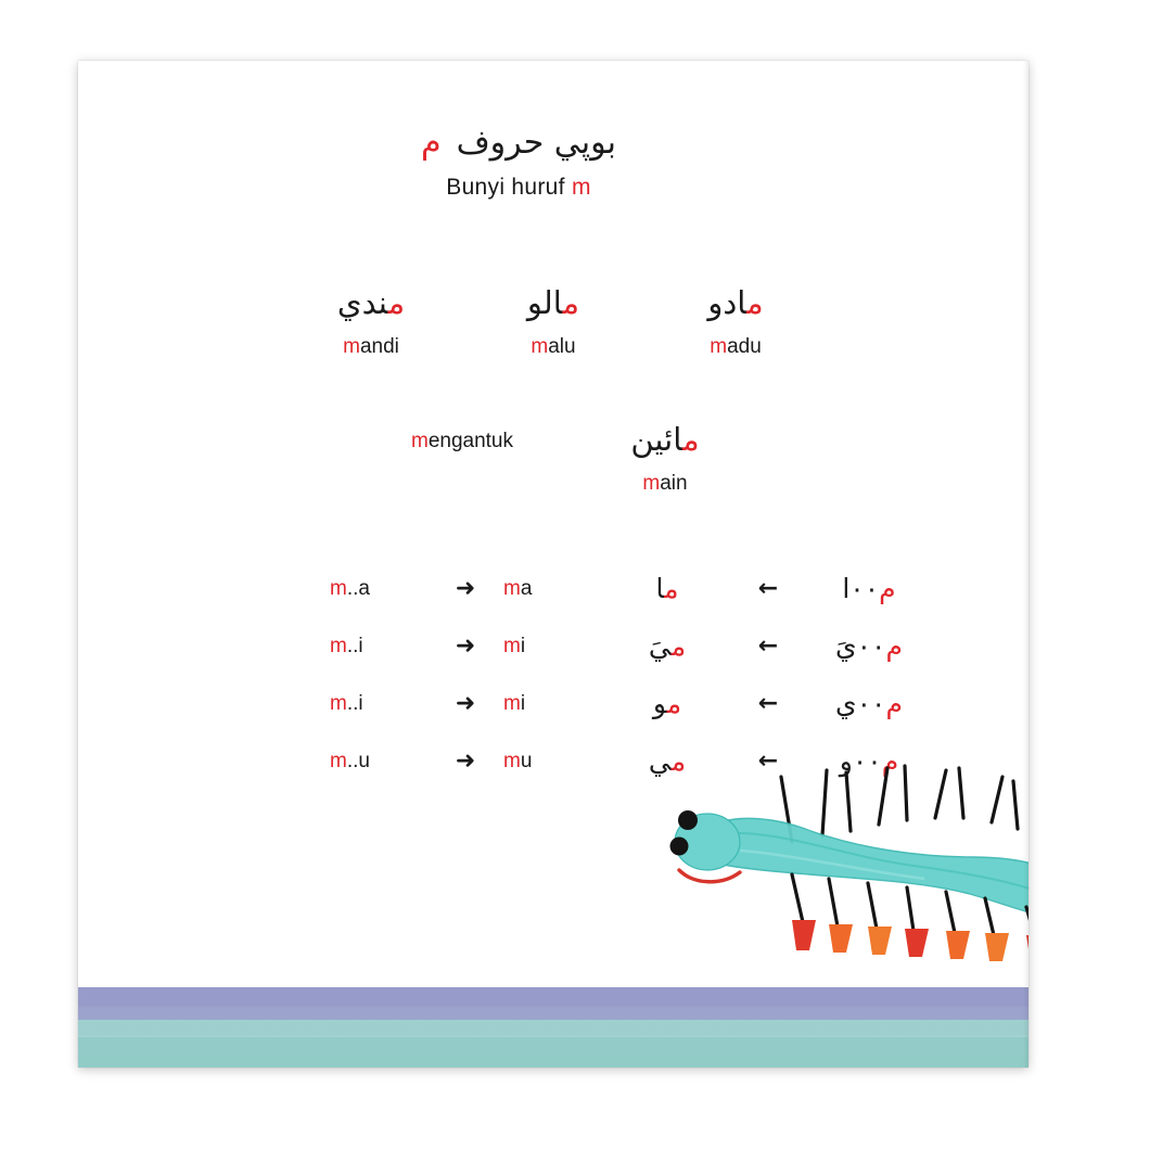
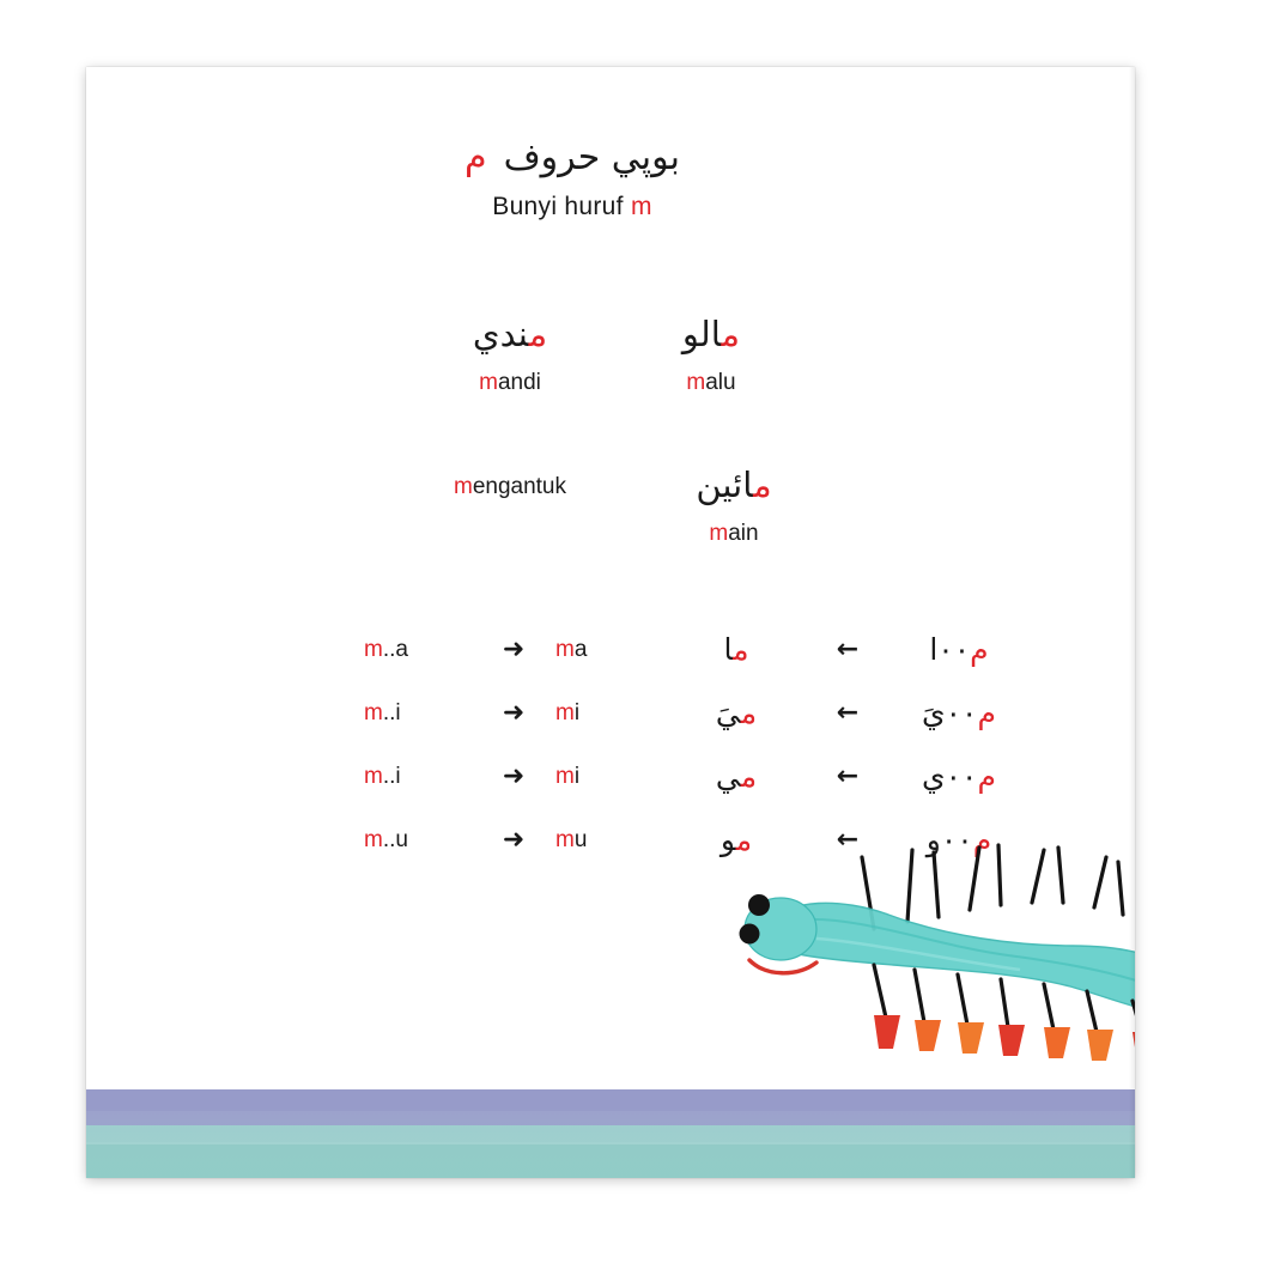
  بوڽي حروفم
  Bunyi huruf m
  مندي
  mandi
  مالو
  malu
- مادو
- madu
  mengantuk
  مائين
  main
  m..a
  ➜
  ma
  ما
  ←
  م٠٠ا
  m..i
  ➜
  mi
  ميَ
  ←
  م٠٠يَ
  m..i
  ➜
  mi
- مو
+ مي
  ←
  م٠٠ي
  m..u
  ➜
  mu
- مي
+ مو
  ←
  م٠٠و
